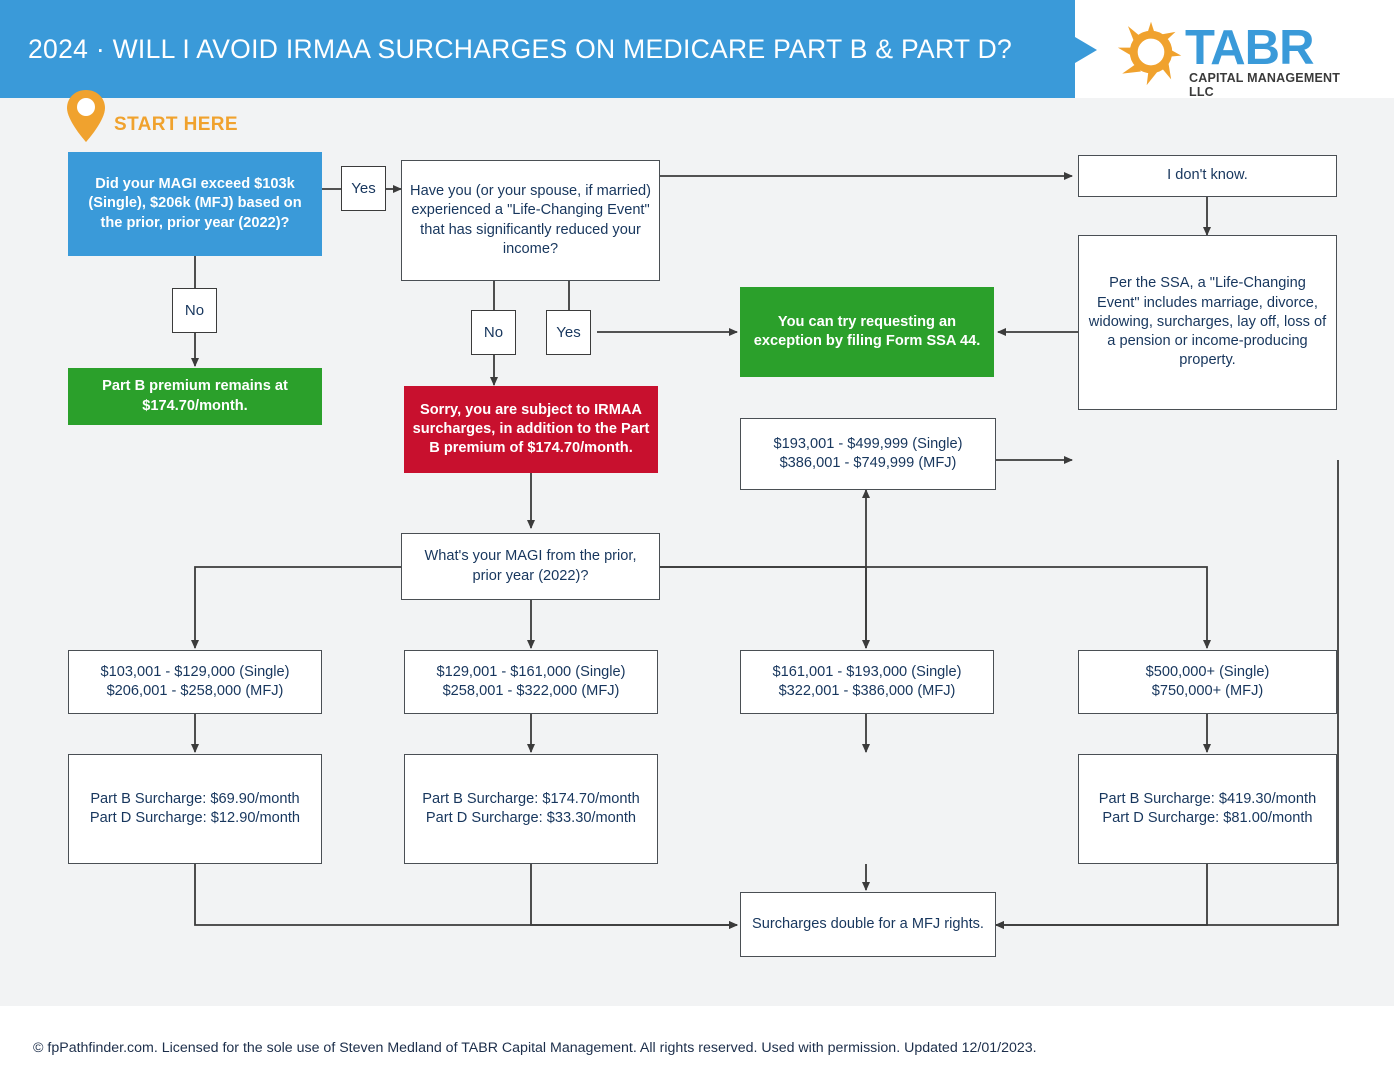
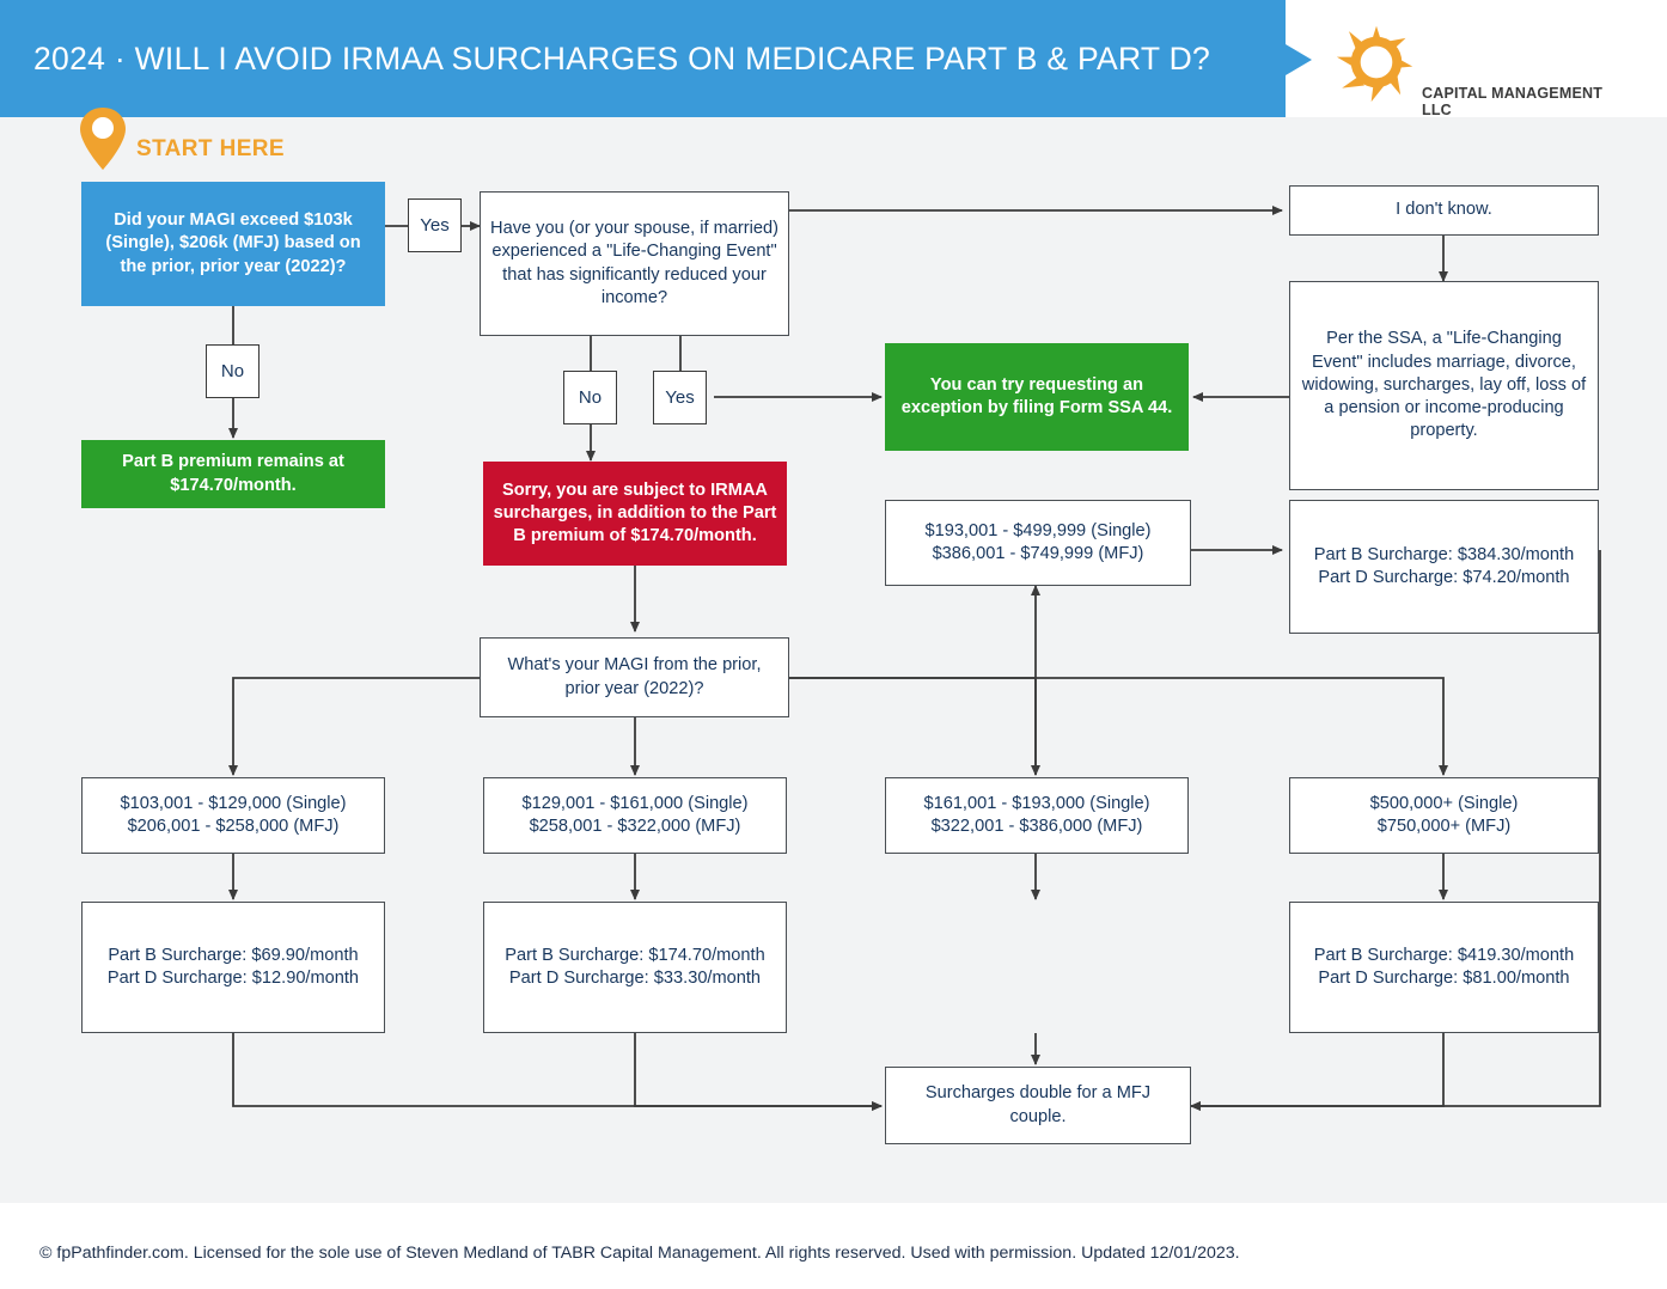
  2024 · WILL I AVOID IRMAA SURCHARGES ON MEDICARE PART B & PART D?
- TABR
  CAPITAL MANAGEMENT LLC
  START HERE
  Did your MAGI exceed $103k (Single), $206k (MFJ) based on the prior, prior year (2022)?
  Yes
  No
  Have you (or your spouse, if married) experienced a "Life-Changing Event" that has significantly reduced your income?
  No
  Yes
  I don't know.
  Per the SSA, a "Life-Changing Event" includes marriage, divorce, widowing, surcharges, lay off, loss of a pension or income-producing property.
  You can try requesting an exception by filing Form SSA 44.
  Part B premium remains at $174.70/month.
  Sorry, you are subject to IRMAA surcharges, in addition to the Part B premium of $174.70/month.
  $193,001 - $499,999 (Single)
  $386,001 - $749,999 (MFJ)
+ Part B Surcharge: $384.30/month Part D Surcharge: $74.20/month
  What's your MAGI from the prior, prior year (2022)?
  $103,001 - $129,000 (Single)
  $206,001 - $258,000 (MFJ)
  $129,001 - $161,000 (Single)
  $258,001 - $322,000 (MFJ)
  $161,001 - $193,000 (Single)
  $322,001 - $386,000 (MFJ)
  $500,000+ (Single)
  $750,000+ (MFJ)
  Part B Surcharge: $69.90/month Part D Surcharge: $12.90/month
  Part B Surcharge: $174.70/month Part D Surcharge: $33.30/month
  Part B Surcharge: $419.30/month Part D Surcharge: $81.00/month
- Surcharges double for a MFJ rights.
+ Surcharges double for a MFJ couple.
  © fpPathfinder.com. Licensed for the sole use of Steven Medland of TABR Capital Management. All rights reserved. Used with permission. Updated 12/01/2023.
